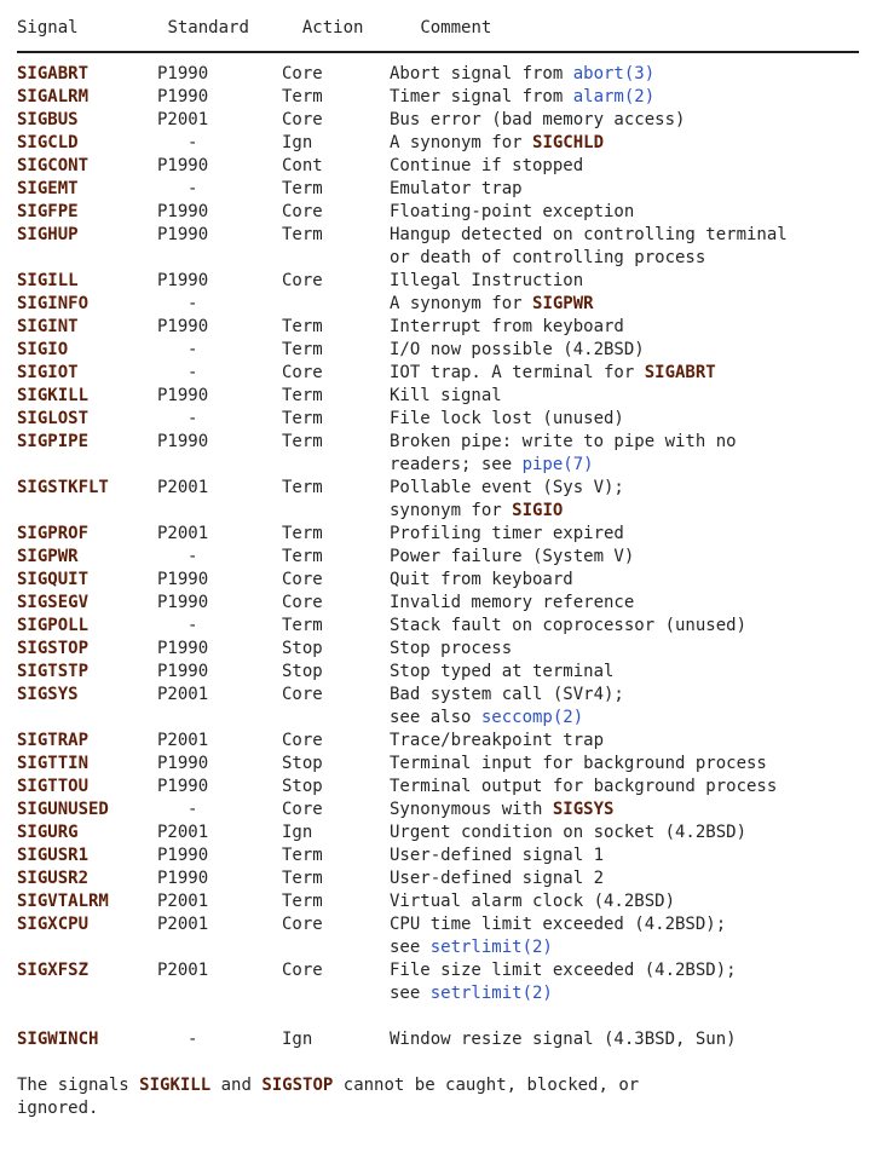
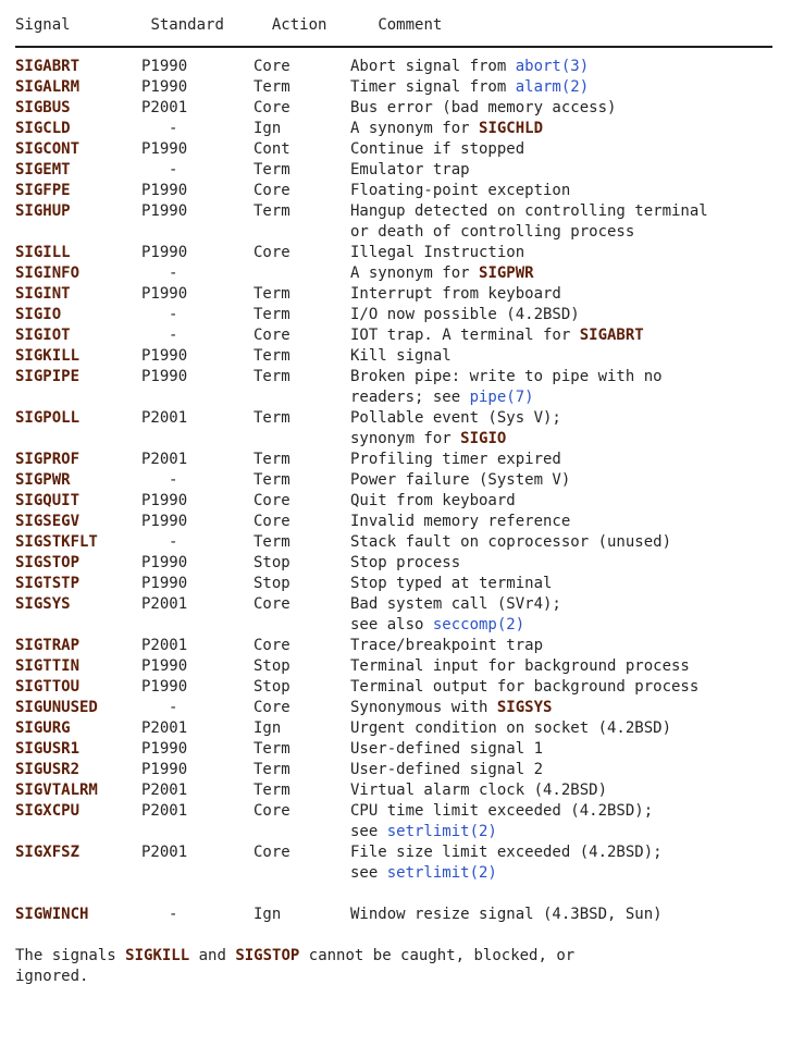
  Signal Standard Action Comment
  SIGABRT P1990 Core Abort signal from abort(3)
  SIGALRM P1990 Term Timer signal from alarm(2)
  SIGBUS P2001 Core Bus error (bad memory access)
  SIGCLD - Ign A synonym for SIGCHLD
  SIGCONT P1990 Cont Continue if stopped
  SIGEMT - Term Emulator trap
  SIGFPE P1990 Core Floating-point exception
  SIGHUP P1990 Term Hangup detected on controlling terminal or death of controlling process
  SIGILL P1990 Core Illegal Instruction
  SIGINFO - A synonym for SIGPWR
  SIGINT P1990 Term Interrupt from keyboard
  SIGIO - Term I/O now possible (4.2BSD)
  SIGIOT - Core IOT trap. A terminal for SIGABRT
  SIGKILL P1990 Term Kill signal
- SIGLOST - Term File lock lost (unused)
  SIGPIPE P1990 Term Broken pipe: write to pipe with no readers; see pipe(7)
- SIGSTKFLT P2001 Term Pollable event (Sys V); synonym for SIGIO
+ SIGPOLL P2001 Term Pollable event (Sys V); synonym for SIGIO
  SIGPROF P2001 Term Profiling timer expired
  SIGPWR - Term Power failure (System V)
  SIGQUIT P1990 Core Quit from keyboard
  SIGSEGV P1990 Core Invalid memory reference
- SIGPOLL - Term Stack fault on coprocessor (unused)
+ SIGSTKFLT - Term Stack fault on coprocessor (unused)
  SIGSTOP P1990 Stop Stop process
  SIGTSTP P1990 Stop Stop typed at terminal
  SIGSYS P2001 Core Bad system call (SVr4); see also seccomp(2)
  SIGTRAP P2001 Core Trace/breakpoint trap
  SIGTTIN P1990 Stop Terminal input for background process
  SIGTTOU P1990 Stop Terminal output for background process
  SIGUNUSED - Core Synonymous with SIGSYS
  SIGURG P2001 Ign Urgent condition on socket (4.2BSD)
  SIGUSR1 P1990 Term User-defined signal 1
  SIGUSR2 P1990 Term User-defined signal 2
  SIGVTALRM P2001 Term Virtual alarm clock (4.2BSD)
  SIGXCPU P2001 Core CPU time limit exceeded (4.2BSD); see setrlimit(2)
  SIGXFSZ P2001 Core File size limit exceeded (4.2BSD); see setrlimit(2)
  SIGWINCH - Ign Window resize signal (4.3BSD, Sun)
  The signals SIGKILL and SIGSTOP cannot be caught, blocked, or ignored.
